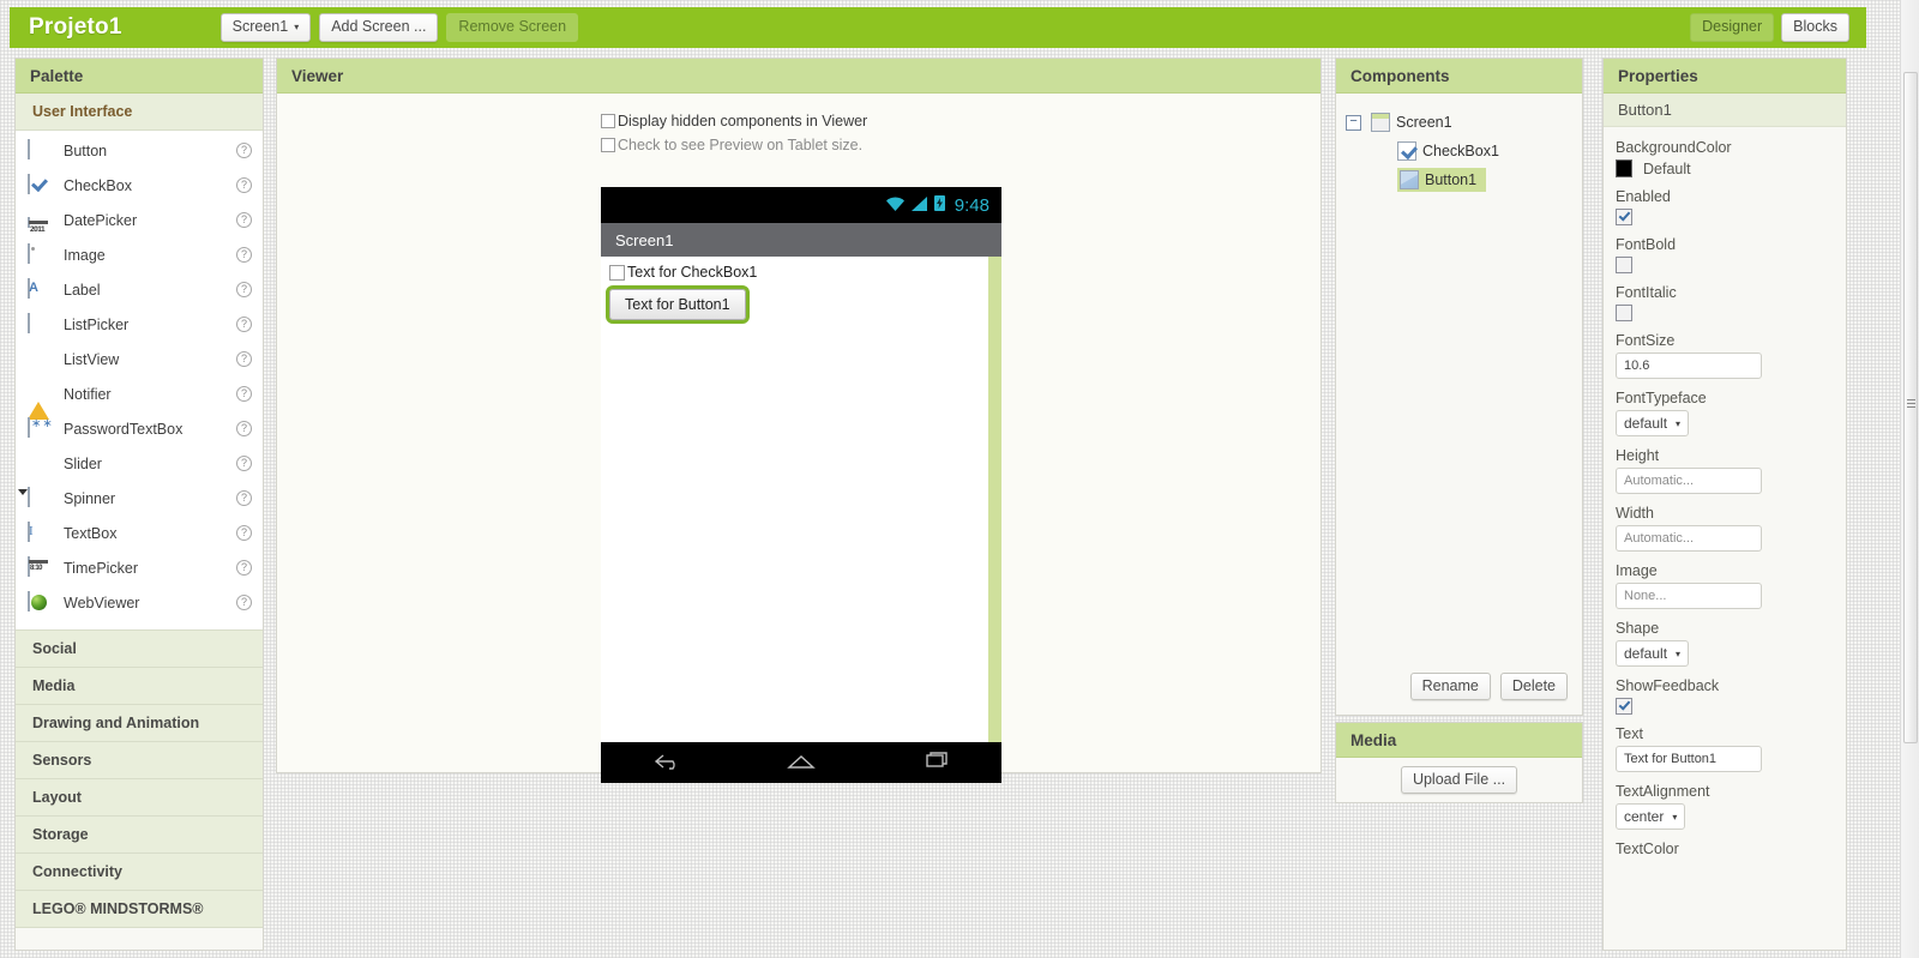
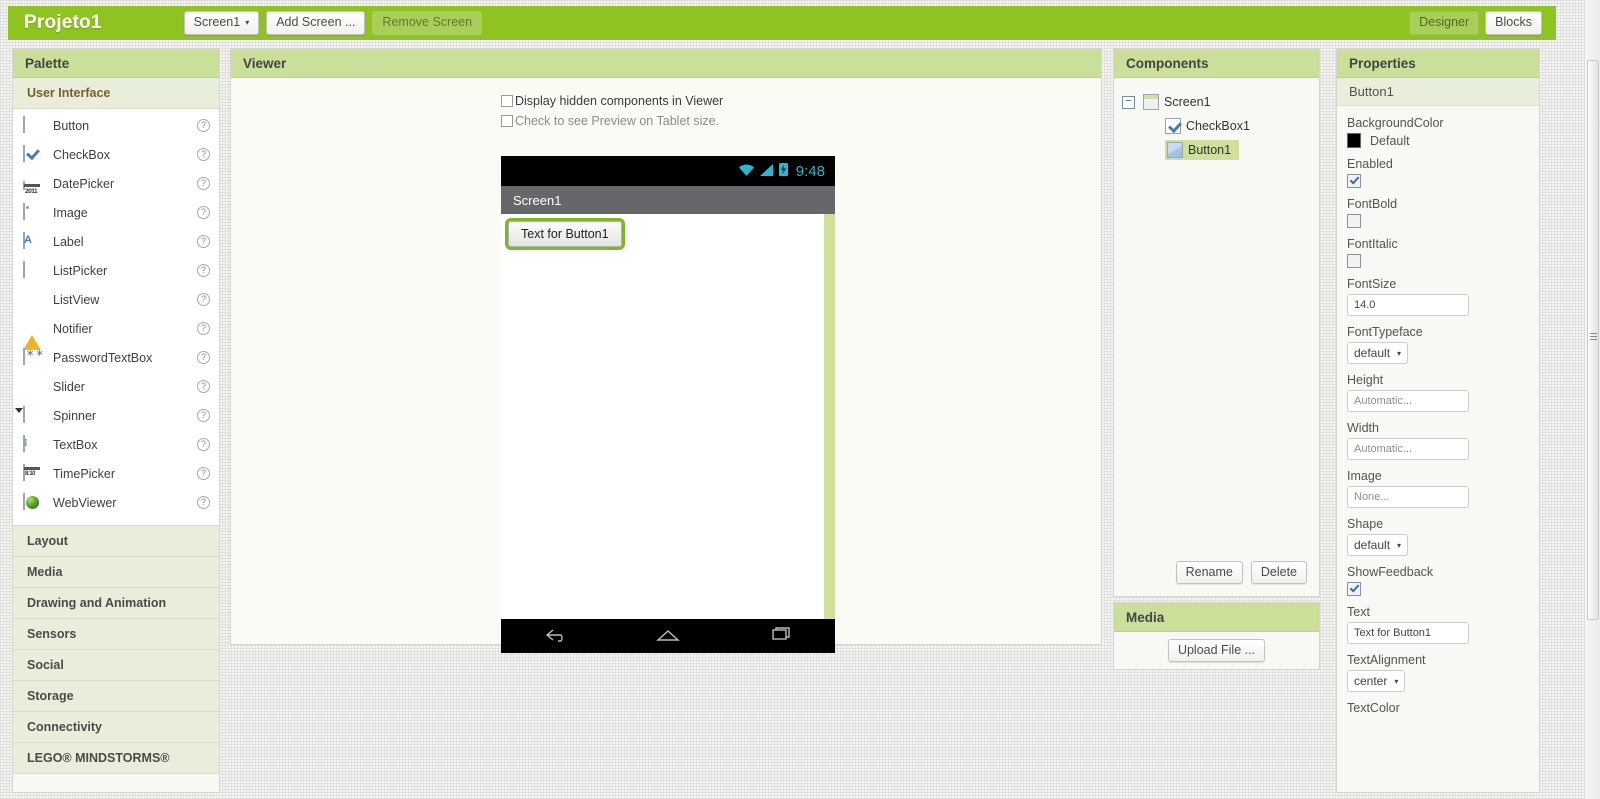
  Projeto1
  Screen1 ▾
  Add Screen ...
  Remove Screen
  Designer
  Blocks
  Palette
  User Interface
  Button
  ?
  CheckBox
  ?
  DatePicker
  ?
  Image
  ?
  Label
  ?
  ListPicker
  ?
  ListView
  ?
  Notifier
  ?
  PasswordTextBox
  ?
  Slider
  ?
  Spinner
  ?
  TextBox
  ?
  TimePicker
  ?
  WebViewer
  ?
- Social
+ Layout
  Media
  Drawing and Animation
  Sensors
- Layout
+ Social
  Storage
  Connectivity
  LEGO® MINDSTORMS®
  Viewer
  Display hidden components in Viewer
  Check to see Preview on Tablet size.
  9:48
  Screen1
- Text for CheckBox1
  Text for Button1
  Components
  −
  Screen1
  CheckBox1
  Button1
  Rename
  Delete
  Media
  Upload File ...
  Properties
  Button1
  BackgroundColor
  Default
  Enabled
  FontBold
  FontItalic
  FontSize
- 10.6
+ 14.0
  FontTypeface
  default
  ▾
  Height
  Automatic...
  Width
  Automatic...
  Image
  None...
  Shape
  default
  ▾
  ShowFeedback
  Text
  Text for Button1
  TextAlignment
  center
  ▾
  TextColor
